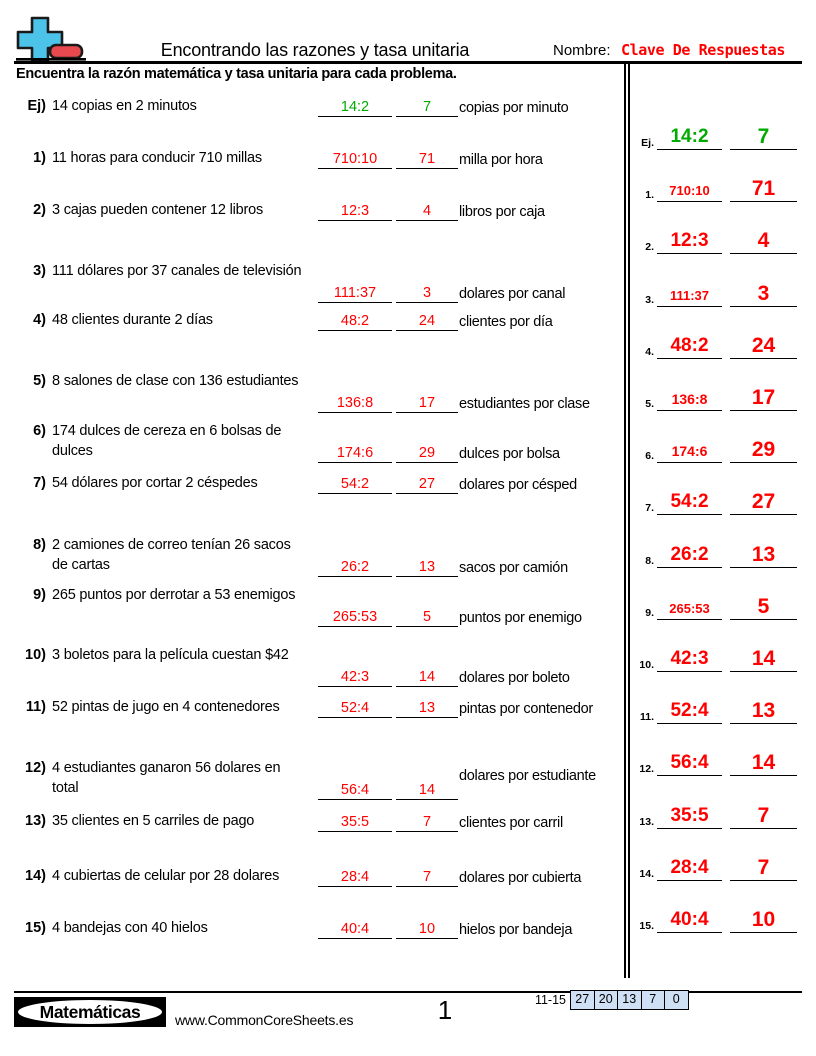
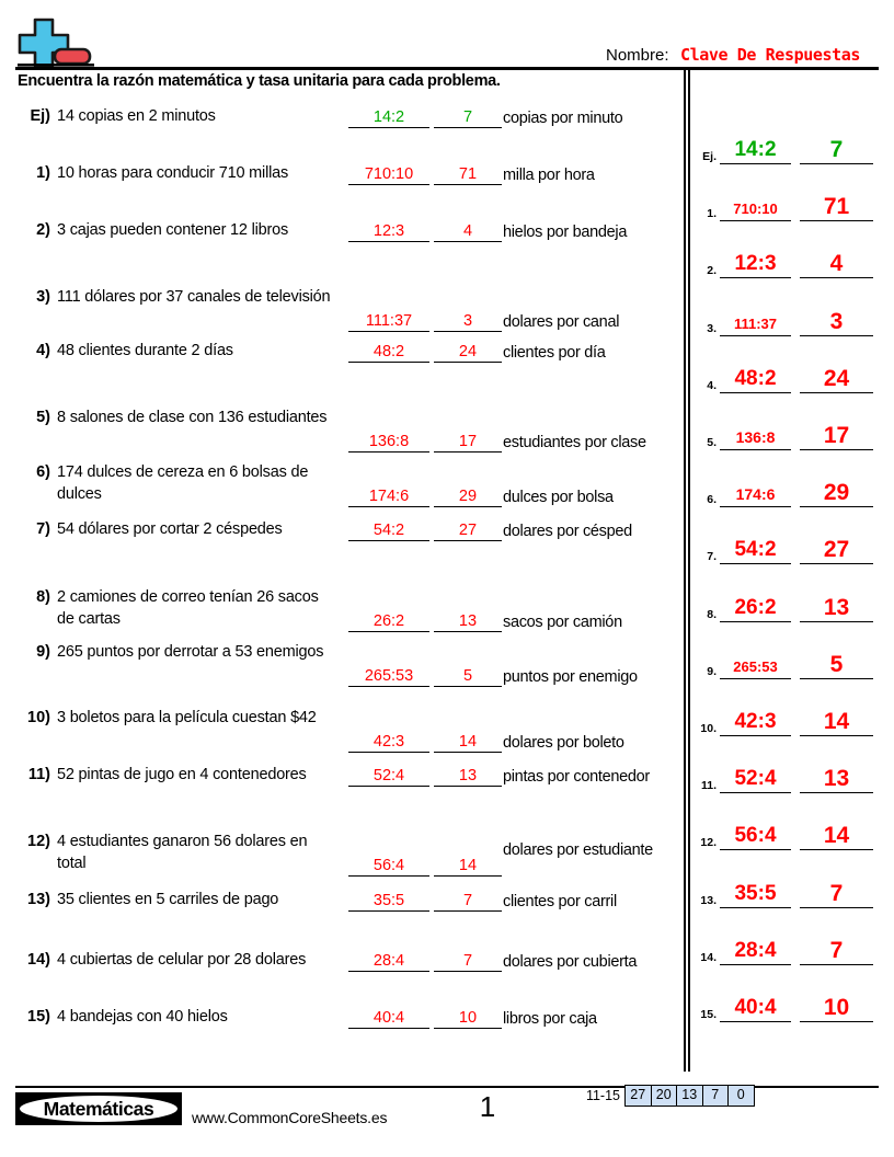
- Encontrando las razones y tasa unitaria
  Nombre:
  Clave De Respuestas
  Encuentra la razón matemática y tasa unitaria para cada problema.
  Ej)
  14 copias en 2 minutos
  14:2
  7
  copias por minuto
  1)
- 11 horas para conducir 710 millas
+ 10 horas para conducir 710 millas
  710:10
  71
  milla por hora
  2)
  3 cajas pueden contener 12 libros
  12:3
  4
- libros por caja
+ hielos por bandeja
  3)
  111 dólares por 37 canales de televisión
  111:37
  3
  dolares por canal
  4)
  48 clientes durante 2 días
  48:2
  24
  clientes por día
  5)
  8 salones de clase con 136 estudiantes
  136:8
  17
  estudiantes por clase
  6)
  174 dulces de cereza en 6 bolsas de dulces
  174:6
  29
  dulces por bolsa
  7)
  54 dólares por cortar 2 céspedes
  54:2
  27
  dolares por césped
  8)
  2 camiones de correo tenían 26 sacos de cartas
  26:2
  13
  sacos por camión
  9)
  265 puntos por derrotar a 53 enemigos
  265:53
  5
  puntos por enemigo
  10)
  3 boletos para la película cuestan $42
  42:3
  14
  dolares por boleto
  11)
  52 pintas de jugo en 4 contenedores
  52:4
  13
  pintas por contenedor
  12)
  4 estudiantes ganaron 56 dolares en total
  56:4
  14
  dolares por estudiante
  13)
  35 clientes en 5 carriles de pago
  35:5
  7
  clientes por carril
  14)
  4 cubiertas de celular por 28 dolares
  28:4
  7
  dolares por cubierta
  15)
  4 bandejas con 40 hielos
  40:4
  10
- hielos por bandeja
+ libros por caja
  Ej.
  14:2
  7
  1.
  710:10
  71
  2.
  12:3
  4
  3.
  111:37
  3
  4.
  48:2
  24
  5.
  136:8
  17
  6.
  174:6
  29
  7.
  54:2
  27
  8.
  26:2
  13
  9.
  265:53
  5
  10.
  42:3
  14
  11.
  52:4
  13
  12.
  56:4
  14
  13.
  35:5
  7
  14.
  28:4
  7
  15.
  40:4
  10
  Matemáticas
  www.CommonCoreSheets.es
  1
  11-15
  27
  20
  13
  7
  0
